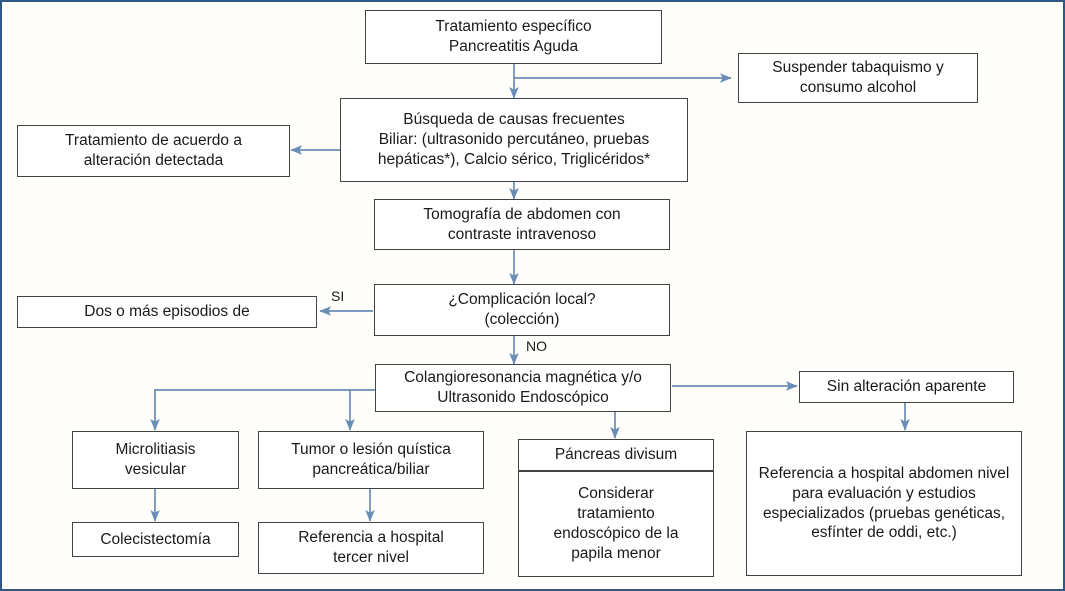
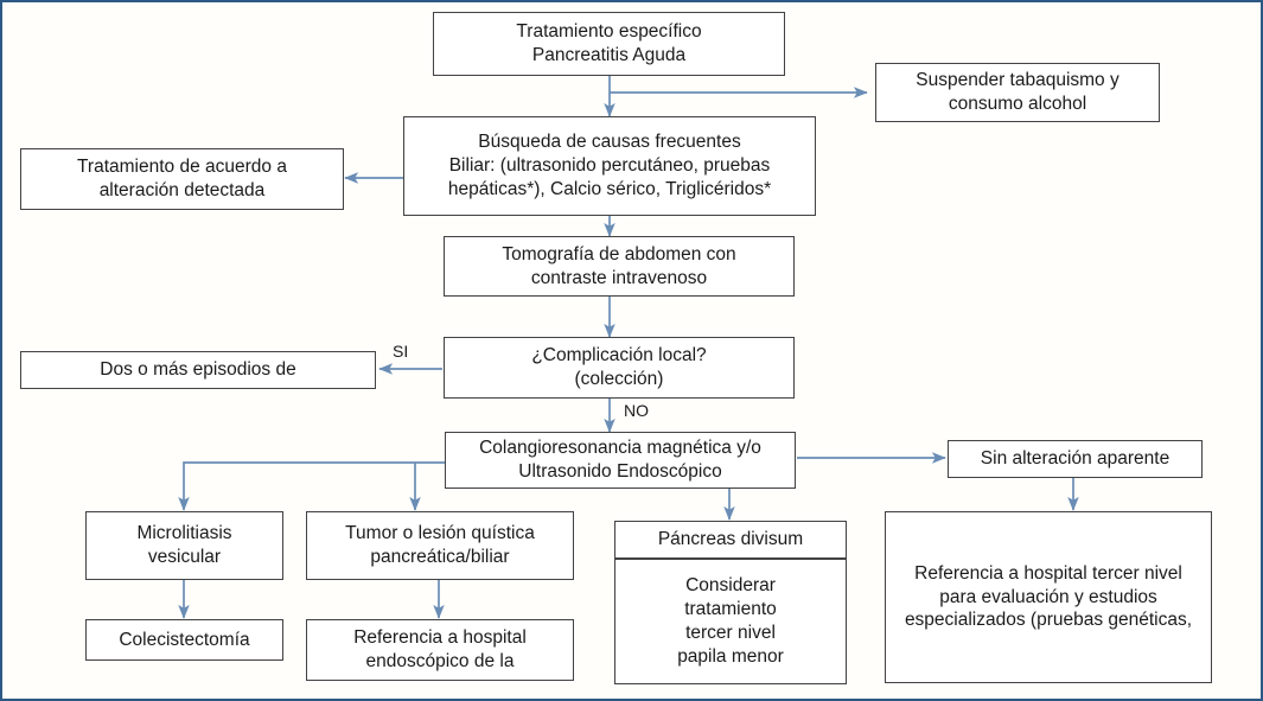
  Tratamiento específico
  Pancreatitis Aguda
  Suspender tabaquismo y
  consumo alcohol
  Búsqueda de causas frecuentes
  Biliar: (ultrasonido percutáneo, pruebas
  hepáticas*), Calcio sérico, Triglicéridos*
  Tratamiento de acuerdo a
  alteración detectada
  Tomografía de abdomen con
  contraste intravenoso
  ¿Complicación local?
  (colección)
  Dos o más episodios de
  Colangioresonancia magnética y/o
  Ultrasonido Endoscópico
  Sin alteración aparente
  Microlitiasis
  vesicular
  Colecistectomía
  Tumor o lesión quística
  pancreática/biliar
  Referencia a hospital
- tercer nivel
+ endoscópico de la
  Páncreas divisum
  Considerar
  tratamiento
- endoscópico de la
+ tercer nivel
  papila menor
- Referencia a hospital abdomen nivel
+ Referencia a hospital tercer nivel
  para evaluación y estudios
  especializados (pruebas genéticas,
- esfínter de oddi, etc.)
  SI
  NO
